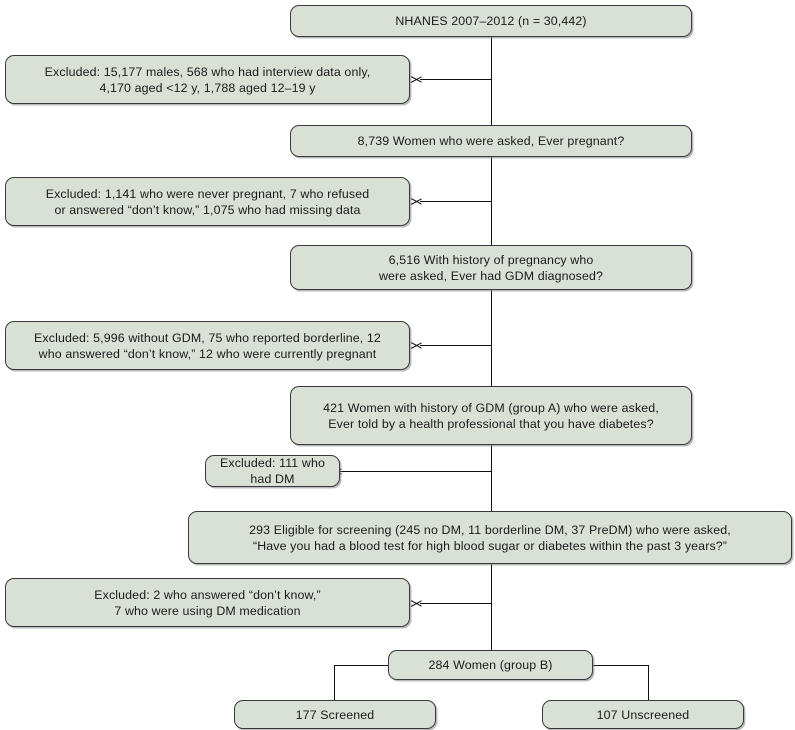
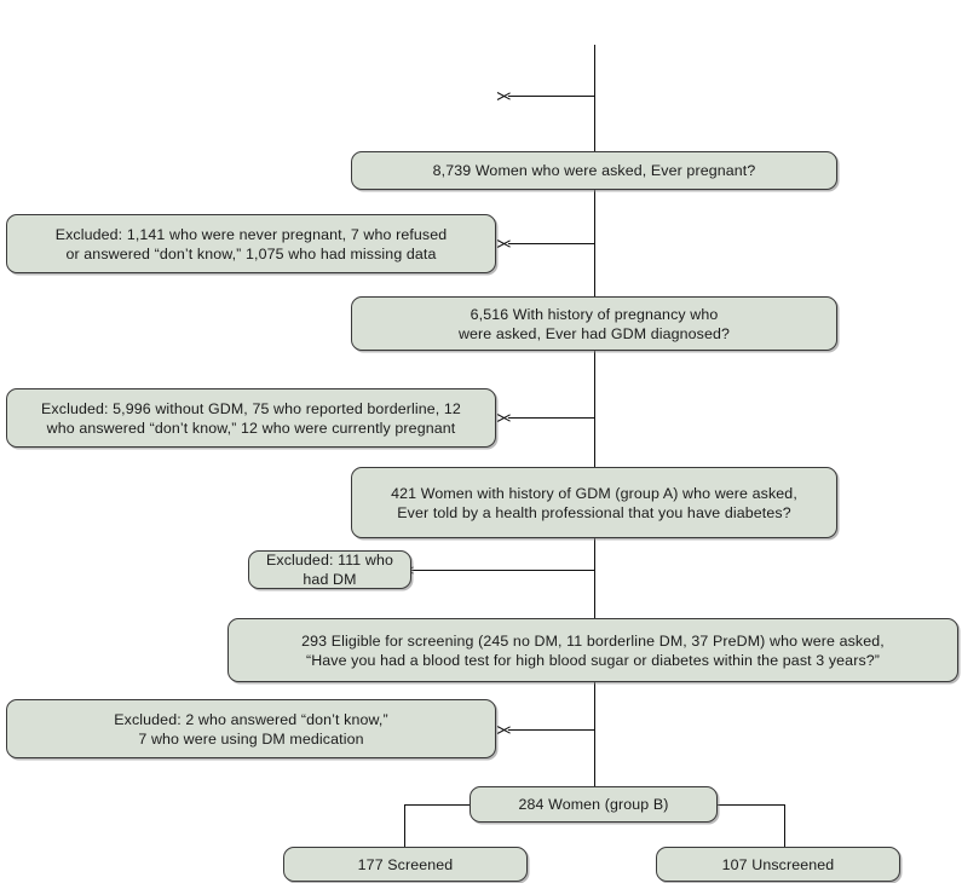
- NHANES 2007–2012 (n = 30,442)
- Excluded: 15,177 males, 568 who had interview data only,
- 4,170 aged <12 y, 1,788 aged 12–19 y
  8,739 Women who were asked, Ever pregnant?
  Excluded: 1,141 who were never pregnant, 7 who refused
  or answered “don’t know,” 1,075 who had missing data
  6,516 With history of pregnancy who
  were asked, Ever had GDM diagnosed?
  Excluded: 5,996 without GDM, 75 who reported borderline, 12
  who answered “don’t know,” 12 who were currently pregnant
  421 Women with history of GDM (group A) who were asked,
  Ever told by a health professional that you have diabetes?
  Excluded: 111 who had DM
  293 Eligible for screening (245 no DM, 11 borderline DM, 37 PreDM) who were asked,
  “Have you had a blood test for high blood sugar or diabetes within the past 3 years?”
  Excluded: 2 who answered “don’t know,”
  7 who were using DM medication
  284 Women (group B)
  177 Screened
  107 Unscreened
